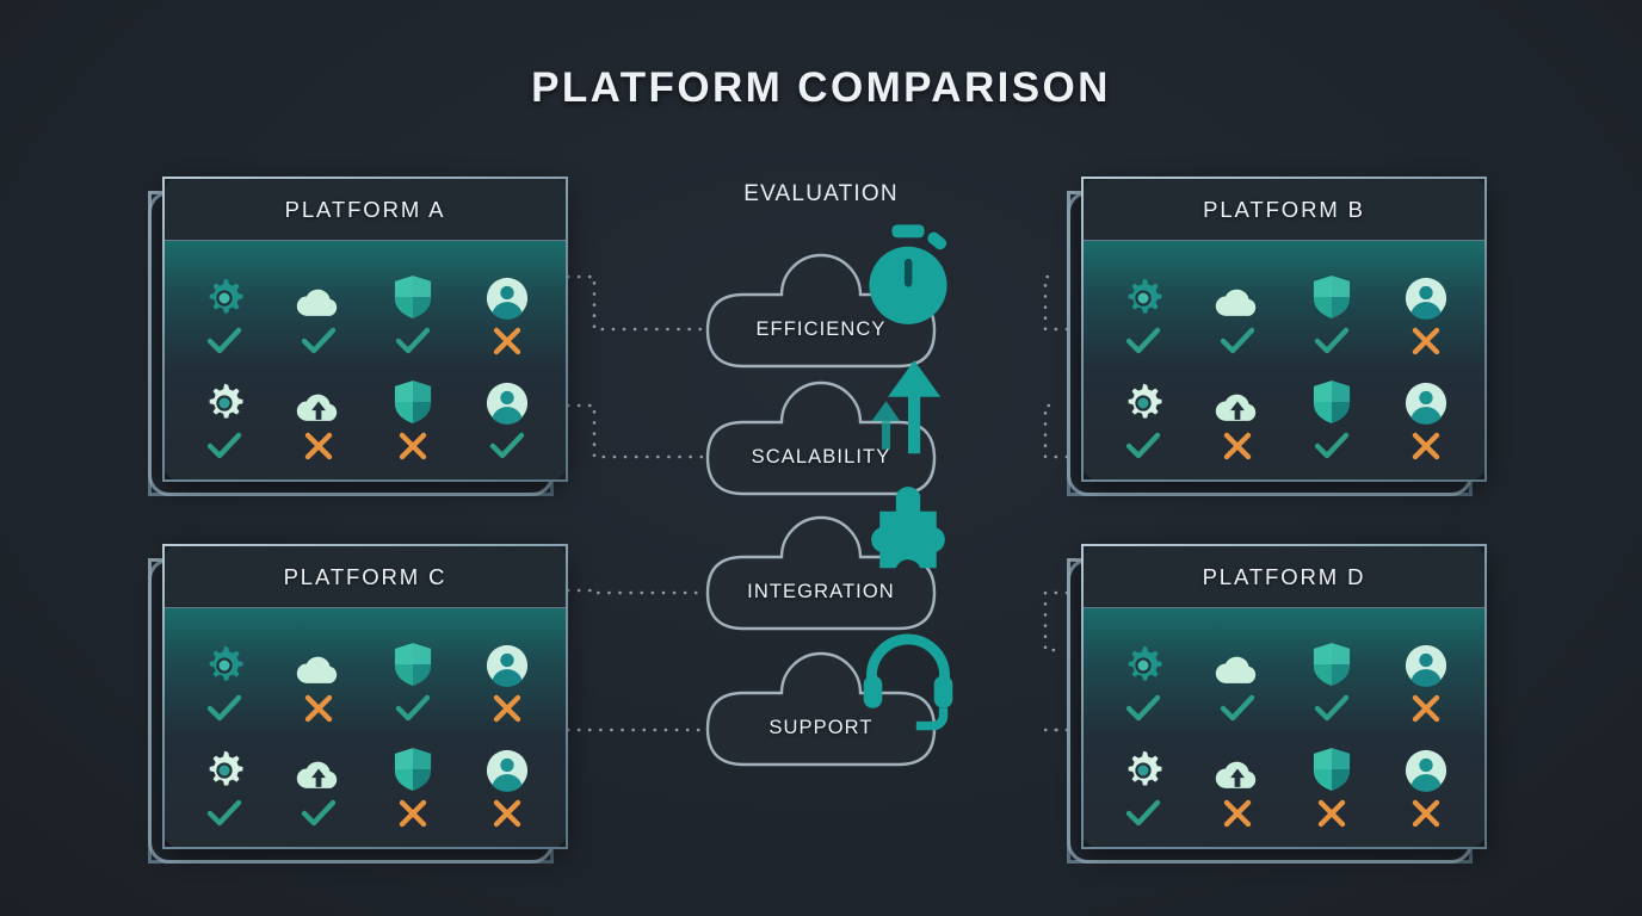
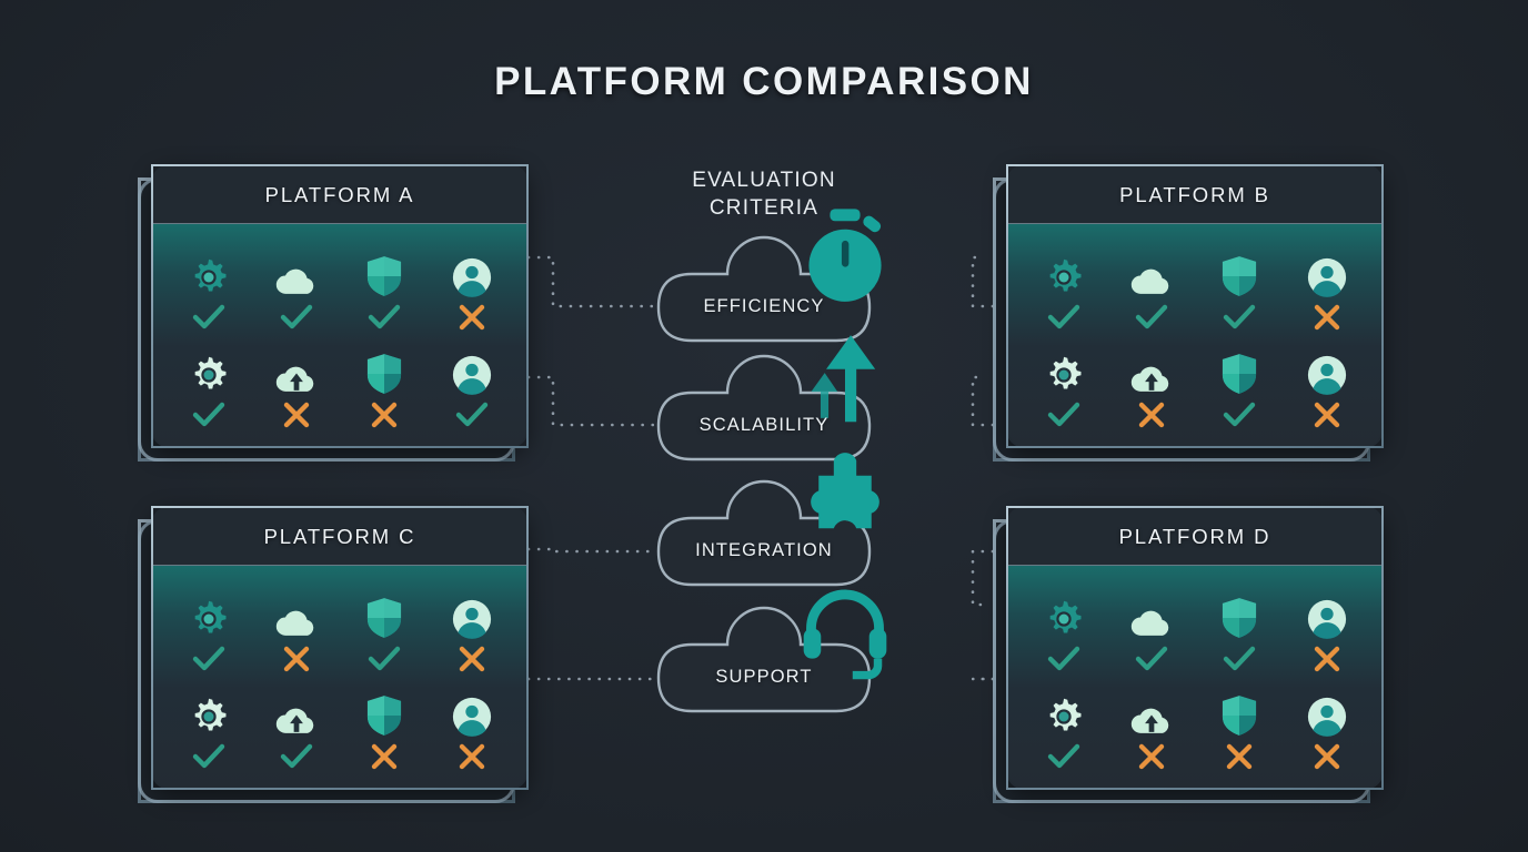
  PLATFORM COMPARISON
  PLATFORM A
  PLATFORM B
  PLATFORM C
  PLATFORM D
  EVALUATION
+ CRITERIA
  EFFICIENCY
  SCALABILITY
  INTEGRATION
  SUPPORT
